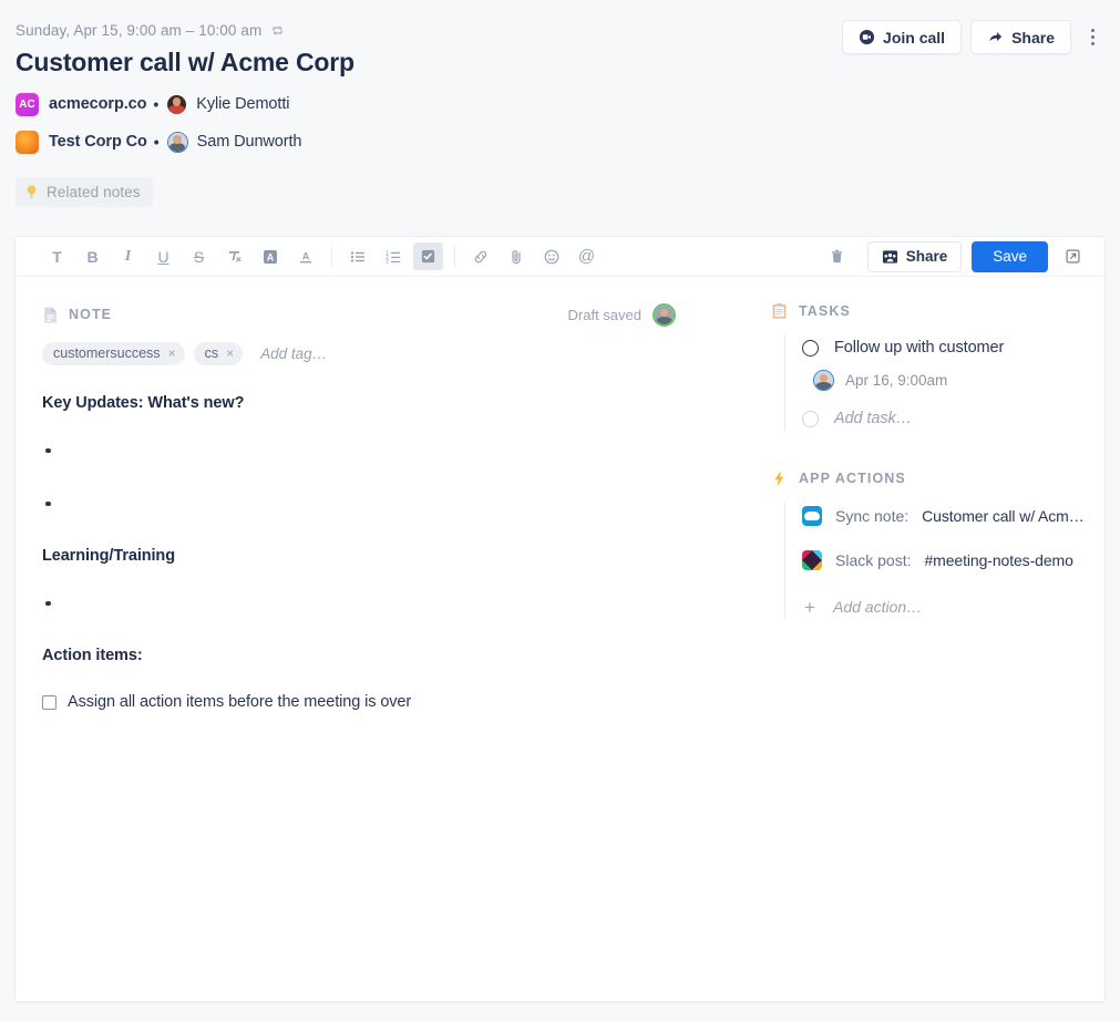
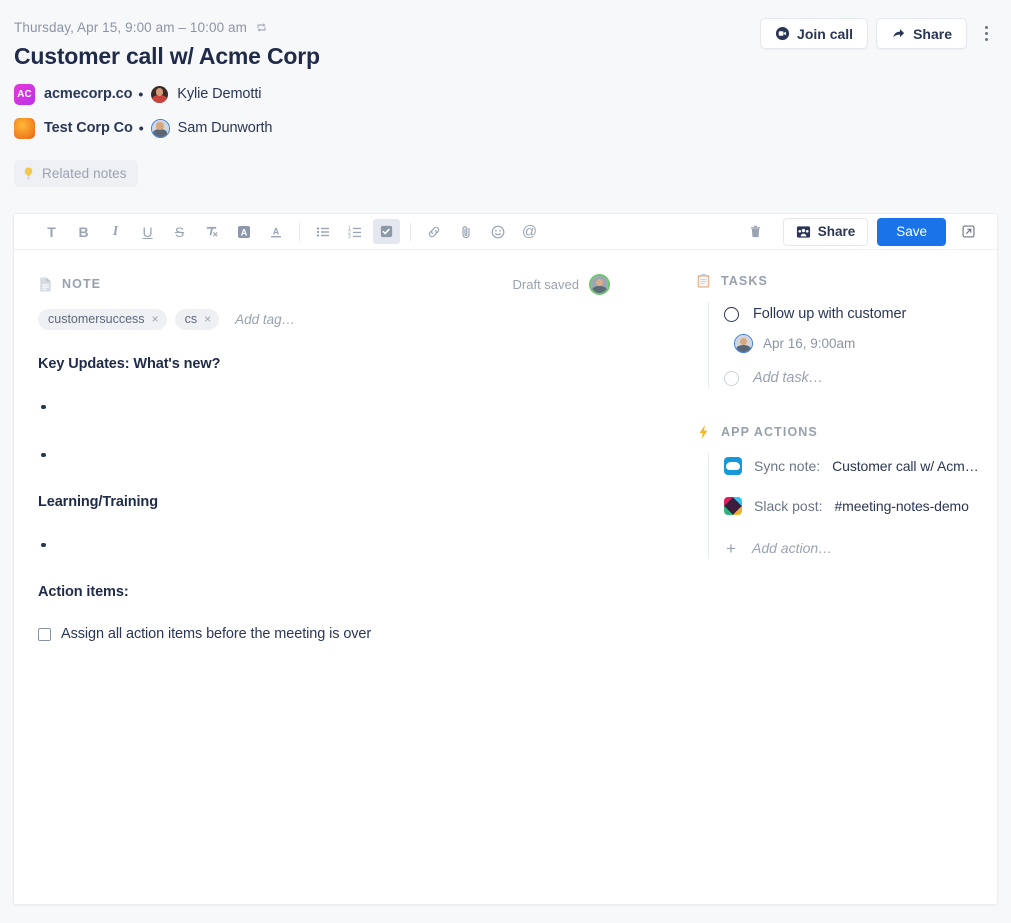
- Sunday, Apr 15, 9:00 am – 10:00 am
+ Thursday, Apr 15, 9:00 am – 10:00 am
  Customer call w/ Acme Corp
  AC
  acmecorp.co
  •
  Kylie Demotti
  Test Corp Co
  •
  Sam Dunworth
  Join call
  Share
  Related notes
  T
  B
  I
  U
  S
  A
  A
  @
  Share
  Save
  NOTE
  Draft saved
  customersuccess
  ×
  cs
  ×
  Add tag…
  Key Updates: What's new?
  Learning/Training
  Action items:
  Assign all action items before the meeting is over
  TASKS
  Follow up with customer
  Apr 16, 9:00am
  Add task…
  APP ACTIONS
  Sync note:
  Customer call w/ Acme
  Slack post:
  #meeting-notes-demo
  +
  Add action…
